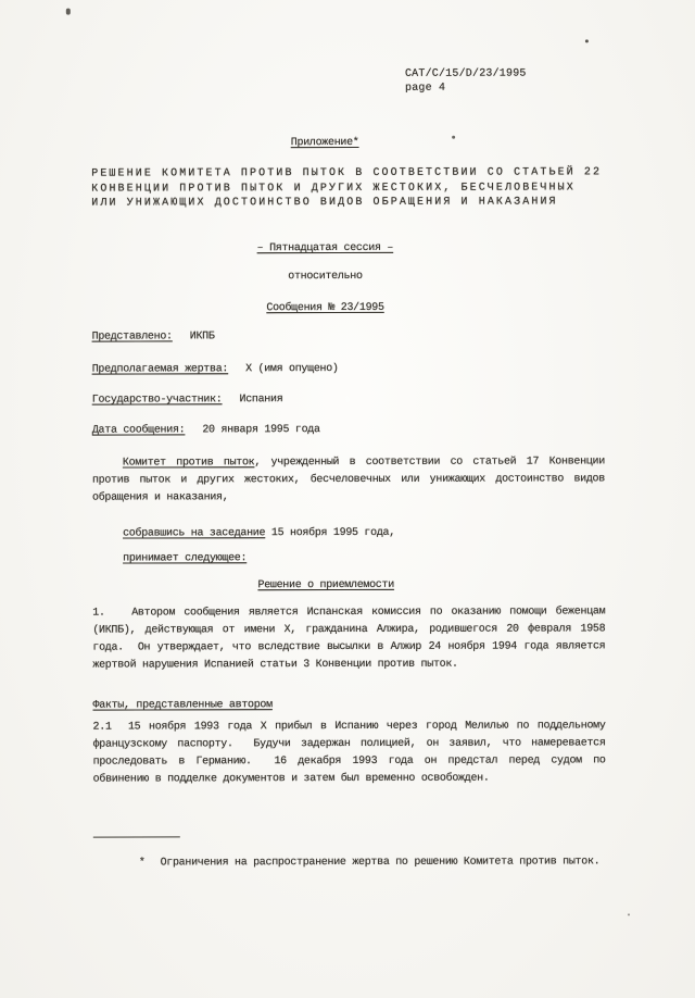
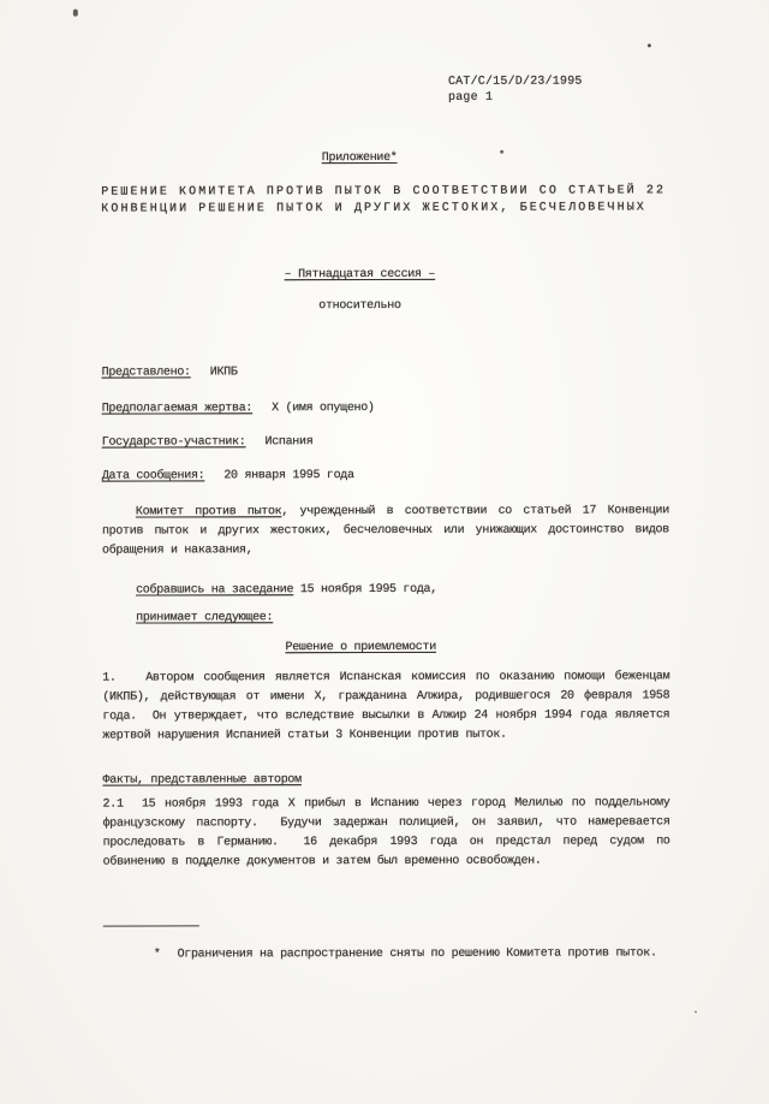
  CAT/C/15/D/23/1995
- page 4
+ page 1
  Приложение*
  РЕШЕНИЕ КОМИТЕТА ПРОТИВ ПЫТОК В СООТВЕТСТВИИ СО СТАТЬЕЙ 22
- КОНВЕНЦИИ ПРОТИВ ПЫТОК И ДРУГИХ ЖЕСТОКИХ, БЕСЧЕЛОВЕЧНЫХ
+ КОНВЕНЦИИ РЕШЕНИЕ ПЫТОК И ДРУГИХ ЖЕСТОКИХ, БЕСЧЕЛОВЕЧНЫХ
- ИЛИ УНИЖАЮЩИХ ДОСТОИНСТВО ВИДОВ ОБРАЩЕНИЯ И НАКАЗАНИЯ
  – Пятнадцатая сессия –
  относительно
- Сообщения № 23/1995
  Представлено: ИКПБ
  Предполагаемая жертва: X (имя опущено)
  Государство-участник: Испания
  Дата сообщения: 20 января 1995 года
  Комитет против пыток, учрежденный в соответствии со статьей 17 Конвенции против пыток и других жестоких, бесчеловечных или унижающих достоинство видов обращения и наказания,
  собравшись на заседание 15 ноября 1995 года,
  принимает следующее:
  Решение о приемлемости
  1. Автором сообщения является Испанская комиссия по оказанию помощи беженцам (ИКПБ), действующая от имени X, гражданина Алжира, родившегося 20 февраля 1958 года. Он утверждает, что вследствие высылки в Алжир 24 ноября 1994 года является жертвой нарушения Испанией статьи 3 Конвенции против пыток.
  Факты, представленные автором
  2.1 15 ноября 1993 года X прибыл в Испанию через город Мелилью по поддельному французскому паспорту. Будучи задержан полицией, он заявил, что намеревается проследовать в Германию. 16 декабря 1993 года он предстал перед судом по обвинению в подделке документов и затем был временно освобожден.
- * Ограничения на распространение жертва по решению Комитета против пыток.
+ * Ограничения на распространение сняты по решению Комитета против пыток.
